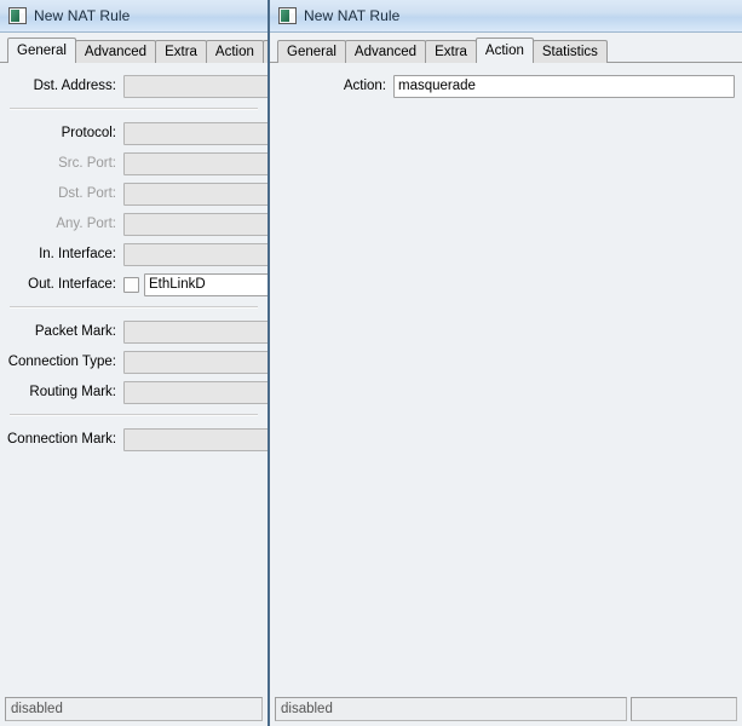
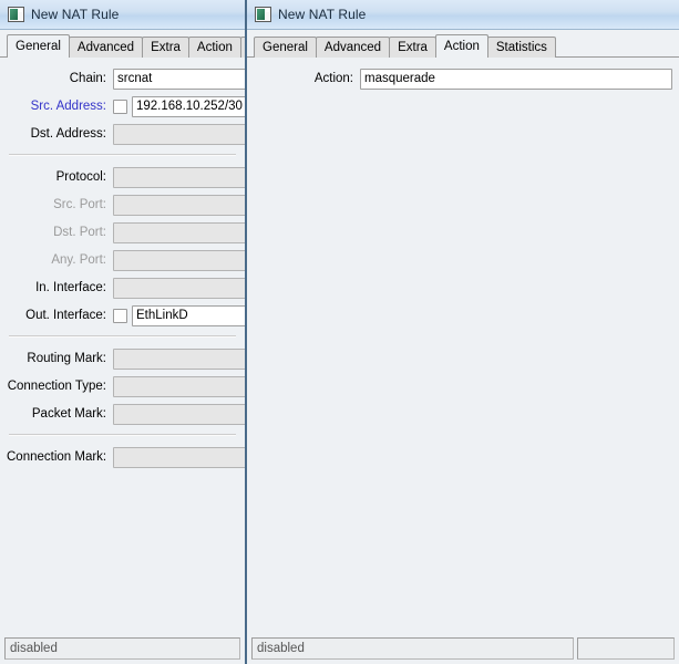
  New NAT Rule
  General
  Advanced
  Extra
  Action
+ Chain:
+ srcnat
+ Src. Address:
+ 192.168.10.252/30
  Dst. Address:
  Protocol:
  Src. Port:
  Dst. Port:
  Any. Port:
  In. Interface:
  Out. Interface:
  EthLinkD
- Packet Mark:
+ Routing Mark:
  Connection Type:
- Routing Mark:
+ Packet Mark:
  Connection Mark:
  disabled
  New NAT Rule
  General
  Advanced
  Extra
  Action
  Statistics
  Action:
  masquerade
  disabled
